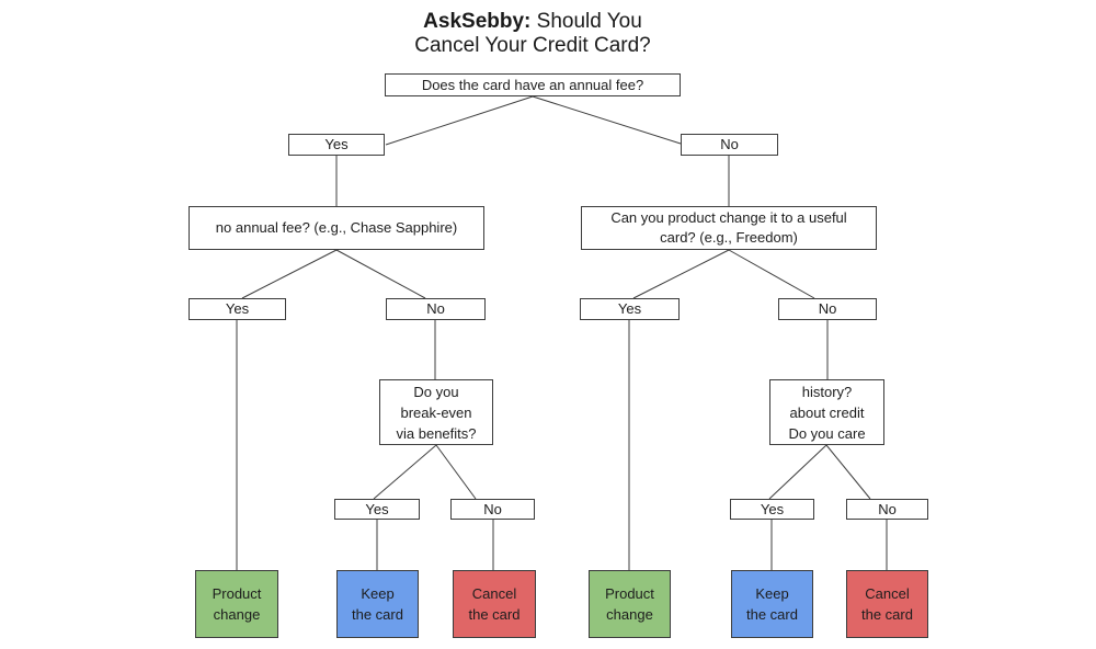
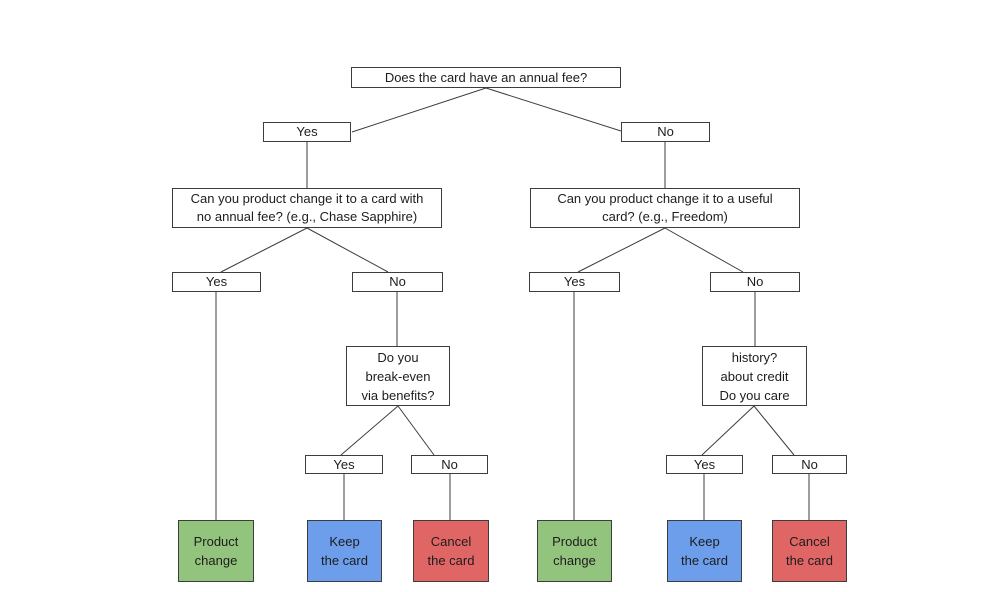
- AskSebby: Should You
- Cancel Your Credit Card?
  Does the card have an annual fee?
  Yes
  No
+ Can you product change it to a card with
  no annual fee? (e.g., Chase Sapphire)
  Can you product change it to a useful
  card? (e.g., Freedom)
  Yes
  No
  Yes
  No
  Do you
  break-even
  via benefits?
  history?
  about credit
  Do you care
  Yes
  No
  Yes
  No
  Product
  change
  Keep
  the card
  Cancel
  the card
  Product
  change
  Keep
  the card
  Cancel
  the card
